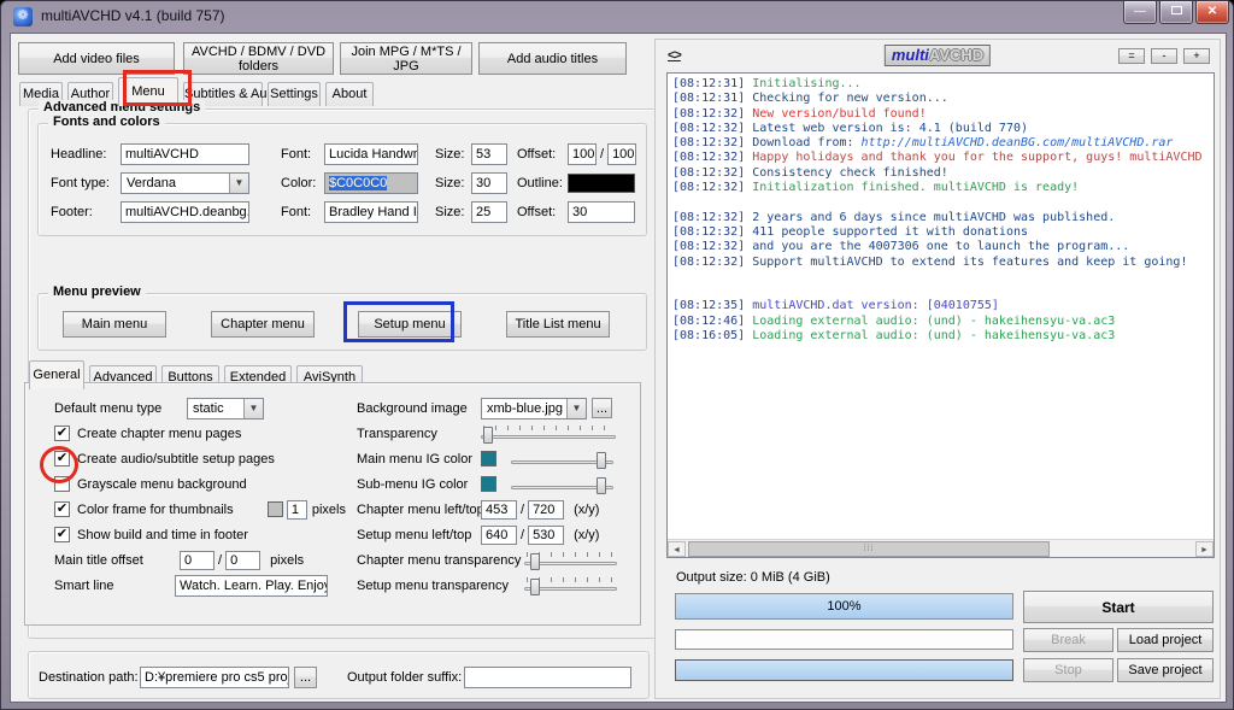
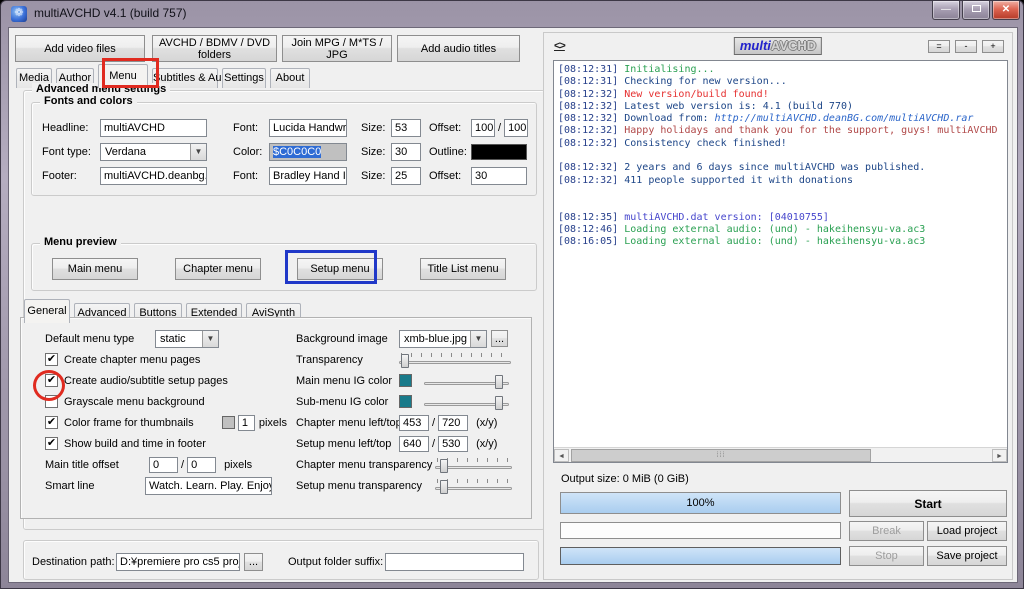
  ❁
  multiAVCHD v4.1 (build 757)
  —
  ✕
  Add video files
  AVCHD / BDMV / DVD folders
  Join MPG / M*TS / JPG
  Add audio titles
  Media
  Author
  Menu
  Subtitles & Au
  Settings
  About
  Advanced menu settings
  Fonts and colors
  Headline:
  multiAVCHD
  Font:
  Lucida Handwr
  Size:
  53
  Offset:
  100
  /
  100
  Font type:
  Verdana
  ▼
  Color:
  $C0C0C0
  Size:
  30
  Outline:
  Footer:
  multiAVCHD.deanbg.
  Font:
  Bradley Hand I
  Size:
  25
  Offset:
  30
  Menu preview
  Main menu
  Chapter menu
  Setup menu
  Title List menu
  General
  Advanced
  Buttons
  Extended
  AviSynth
  Default menu type
  static
  ▼
  ✔
  Create chapter menu pages
  ✔
  Create audio/subtitle setup pages
  Grayscale menu background
  ✔
  Color frame for thumbnails
  1
  pixels
  ✔
  Show build and time in footer
  Main title offset
  0
  /
  0
  pixels
  Smart line
  Watch. Learn. Play. Enjoy
  Background image
  xmb-blue.jpg
  ▼
  ...
  Transparency
  Main menu IG color
  Sub-menu IG color
  Chapter menu left/to
  453
  /
  720
  (x/y)
  Setup menu left/top
  640
  /
  530
  (x/y)
  Chapter menu transparency
  Setup menu transparency
  Destination path:
  D:¥premiere pro cs5 proj
  ...
  Output folder suffix:
  <>
  multiAVCHD
  =
  -
  +
  [08:12:31] Initialising...
  [08:12:31] Checking for new version...
  [08:12:32] New version/build found!
  [08:12:32] Latest web version is: 4.1 (build 770)
  [08:12:32] Download from: http://multiAVCHD.deanBG.com/multiAVCHD.rar
  [08:12:32] Happy holidays and thank you for the support, guys! multiAVCHD
  [08:12:32] Consistency check finished!
- [08:12:32] Initialization finished. multiAVCHD is ready!
  [08:12:32] 2 years and 6 days since multiAVCHD was published.
  [08:12:32] 411 people supported it with donations
- [08:12:32] and you are the 4007306 one to launch the program...
- [08:12:32] Support multiAVCHD to extend its features and keep it going!
  [08:12:35] multiAVCHD.dat version: [04010755]
  [08:12:46] Loading external audio: (und) - hakeihensyu-va.ac3
  [08:16:05] Loading external audio: (und) - hakeihensyu-va.ac3
- Output size: 0 MiB (4 GiB)
+ Output size: 0 MiB (0 GiB)
  100%
  Start
  Break
  Load project
  Stop
  Save project
